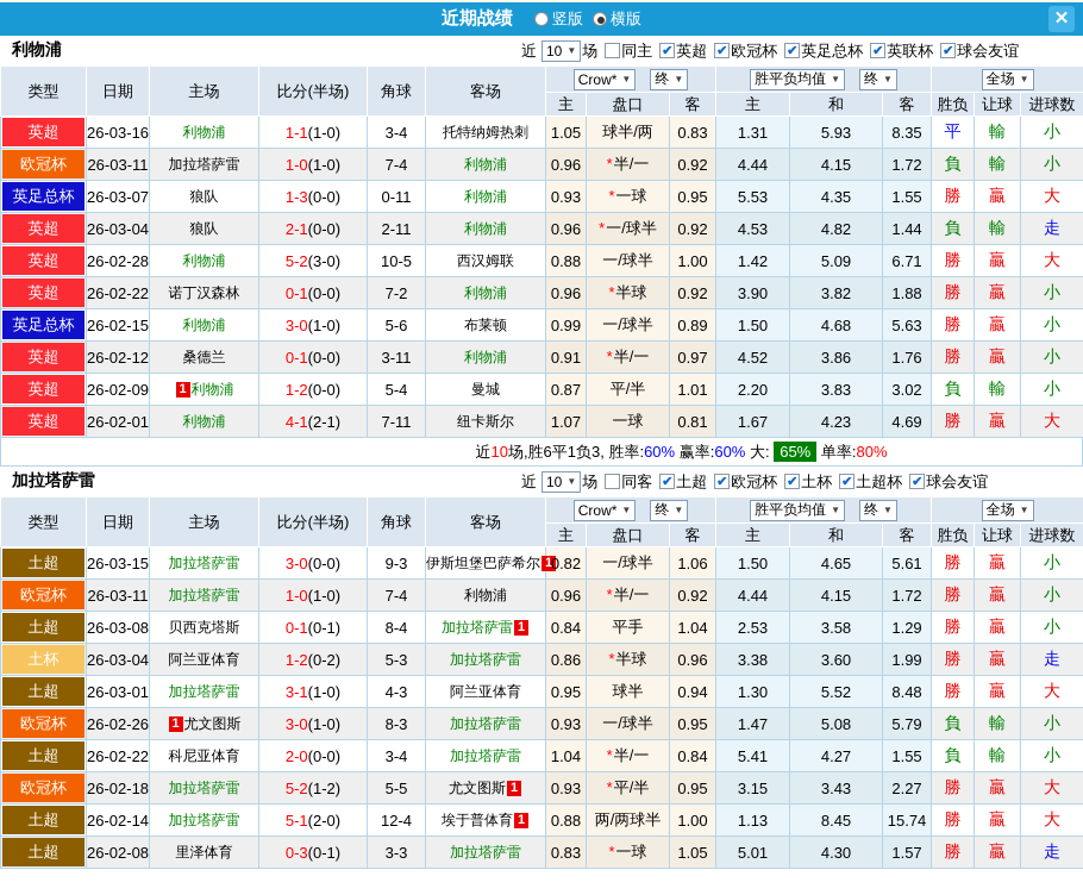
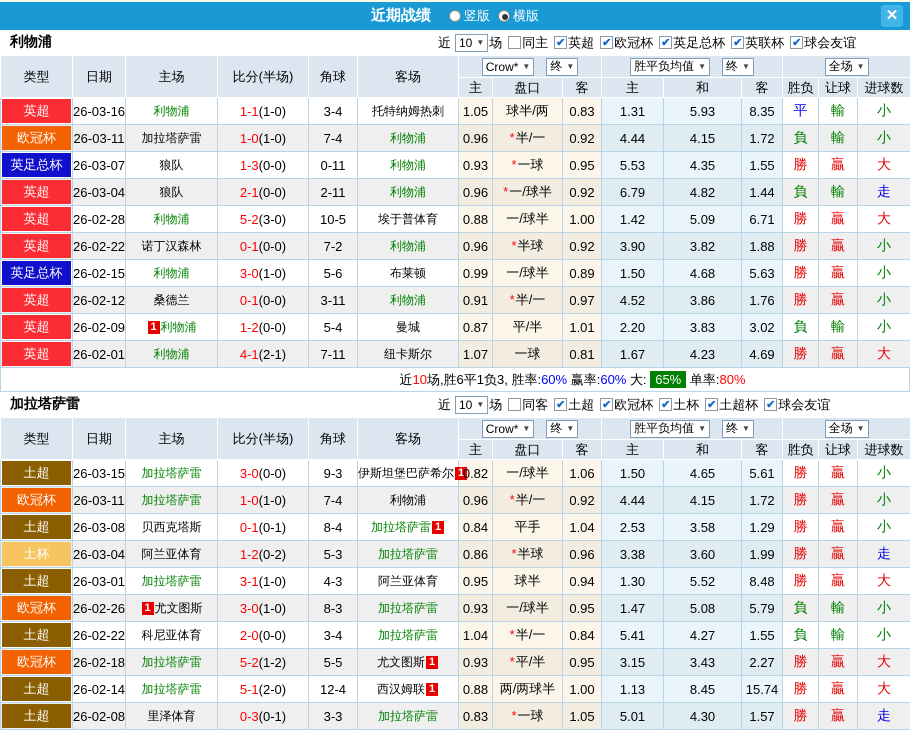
  近期战绩
  竖版
  横版
  ✕
  利物浦
  近
  10
  ▼
  场
  同主
  英超
  欧冠杯
  英足总杯
  英联杯
  球会友谊
  类型	日期	主场	比分(半场)	角球	客场	Crow* ▼ 终 ▼	胜平负均值 ▼ 终 ▼	全场 ▼
  主	盘口	客	主	和	客	胜负	让球	进球数
  英超	26-03-16	利物浦	1-1(1-0)	3-4	托特纳姆热刺	1.05	球半/两	0.83	1.31	5.93	8.35	平	輸	小
  欧冠杯	26-03-11	加拉塔萨雷	1-0(1-0)	7-4	利物浦	0.96	*半/一	0.92	4.44	4.15	1.72	負	輸	小
  英足总杯	26-03-07	狼队	1-3(0-0)	0-11	利物浦	0.93	*一球	0.95	5.53	4.35	1.55	勝	贏	大
- 英超	26-03-04	狼队	2-1(0-0)	2-11	利物浦	0.96	*一/球半	0.92	4.53	4.82	1.44	負	輸	走
+ 英超	26-03-04	狼队	2-1(0-0)	2-11	利物浦	0.96	*一/球半	0.92	6.79	4.82	1.44	負	輸	走
- 英超	26-02-28	利物浦	5-2(3-0)	10-5	西汉姆联	0.88	一/球半	1.00	1.42	5.09	6.71	勝	贏	大
+ 英超	26-02-28	利物浦	5-2(3-0)	10-5	埃于普体育	0.88	一/球半	1.00	1.42	5.09	6.71	勝	贏	大
  英超	26-02-22	诺丁汉森林	0-1(0-0)	7-2	利物浦	0.96	*半球	0.92	3.90	3.82	1.88	勝	贏	小
  英足总杯	26-02-15	利物浦	3-0(1-0)	5-6	布莱顿	0.99	一/球半	0.89	1.50	4.68	5.63	勝	贏	小
  英超	26-02-12	桑德兰	0-1(0-0)	3-11	利物浦	0.91	*半/一	0.97	4.52	3.86	1.76	勝	贏	小
  英超	26-02-09	1 利物浦	1-2(0-0)	5-4	曼城	0.87	平/半	1.01	2.20	3.83	3.02	負	輸	小
  英超	26-02-01	利物浦	4-1(2-1)	7-11	纽卡斯尔	1.07	一球	0.81	1.67	4.23	4.69	勝	贏	大
  近
  10
  场,胜6平1负3, 胜率:
  60%
  赢率:
  60%
  大:
  65%
  单率:
  80%
  加拉塔萨雷
  近
  10
  ▼
  场
  同客
  土超
  欧冠杯
  土杯
  土超杯
  球会友谊
  类型	日期	主场	比分(半场)	角球	客场	Crow* ▼ 终 ▼	胜平负均值 ▼ 终 ▼	全场 ▼
  主	盘口	客	主	和	客	胜负	让球	进球数
  土超	26-03-15	加拉塔萨雷	3-0(0-0)	9-3	伊斯坦堡巴萨希尔 1	0.82	一/球半	1.06	1.50	4.65	5.61	勝	贏	小
  欧冠杯	26-03-11	加拉塔萨雷	1-0(1-0)	7-4	利物浦	0.96	*半/一	0.92	4.44	4.15	1.72	勝	贏	小
  土超	26-03-08	贝西克塔斯	0-1(0-1)	8-4	加拉塔萨雷 1	0.84	平手	1.04	2.53	3.58	1.29	勝	贏	小
  土杯	26-03-04	阿兰亚体育	1-2(0-2)	5-3	加拉塔萨雷	0.86	*半球	0.96	3.38	3.60	1.99	勝	贏	走
  土超	26-03-01	加拉塔萨雷	3-1(1-0)	4-3	阿兰亚体育	0.95	球半	0.94	1.30	5.52	8.48	勝	贏	大
  欧冠杯	26-02-26	1 尤文图斯	3-0(1-0)	8-3	加拉塔萨雷	0.93	一/球半	0.95	1.47	5.08	5.79	負	輸	小
  土超	26-02-22	科尼亚体育	2-0(0-0)	3-4	加拉塔萨雷	1.04	*半/一	0.84	5.41	4.27	1.55	負	輸	小
  欧冠杯	26-02-18	加拉塔萨雷	5-2(1-2)	5-5	尤文图斯 1	0.93	*平/半	0.95	3.15	3.43	2.27	勝	贏	大
- 土超	26-02-14	加拉塔萨雷	5-1(2-0)	12-4	埃于普体育 1	0.88	两/两球半	1.00	1.13	8.45	15.74	勝	贏	大
+ 土超	26-02-14	加拉塔萨雷	5-1(2-0)	12-4	西汉姆联 1	0.88	两/两球半	1.00	1.13	8.45	15.74	勝	贏	大
  土超	26-02-08	里泽体育	0-3(0-1)	3-3	加拉塔萨雷	0.83	*一球	1.05	5.01	4.30	1.57	勝	贏	走
